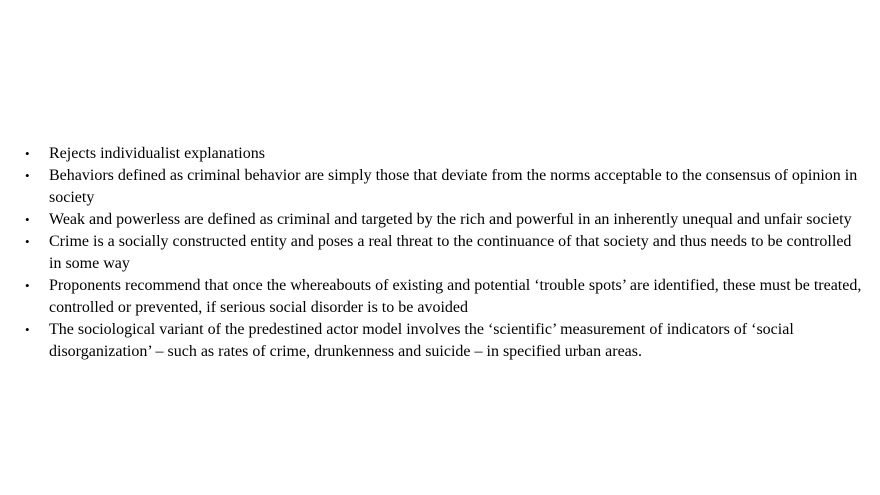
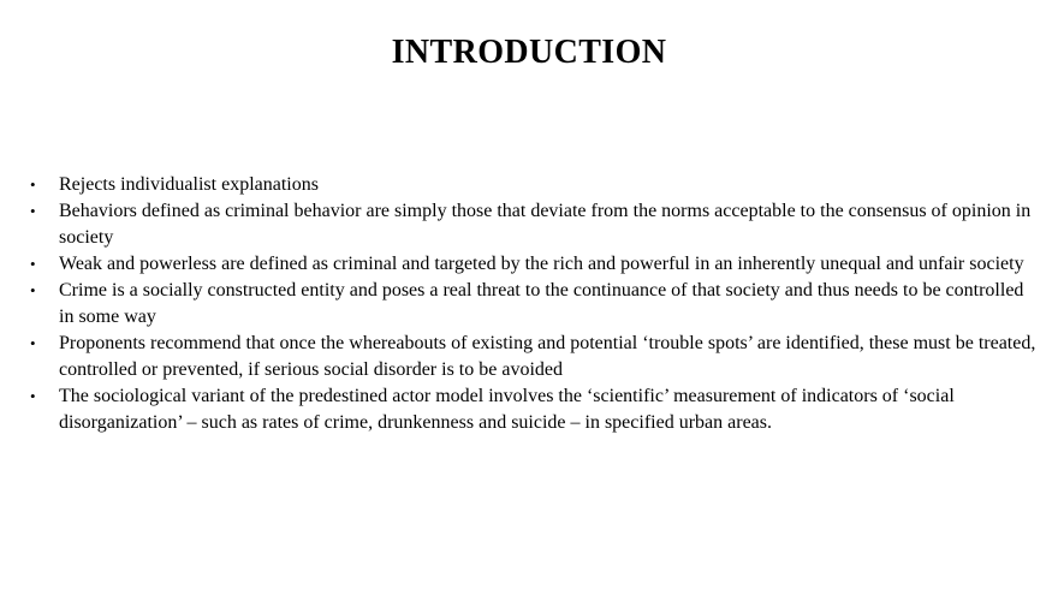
+ INTRODUCTION
  •
  Rejects individualist explanations
  •
  Behaviors defined as criminal behavior are simply those that deviate from the norms acceptable to the consensus of opinion in society
  •
  Weak and powerless are defined as criminal and targeted by the rich and powerful in an inherently unequal and unfair society
  •
  Crime is a socially constructed entity and poses a real threat to the continuance of that society and thus needs to be controlled in some way
  •
  Proponents recommend that once the whereabouts of existing and potential ‘trouble spots’ are identified, these must be treated, controlled or prevented, if serious social disorder is to be avoided
  •
  The sociological variant of the predestined actor model involves the ‘scientific’ measurement of indicators of ‘social disorganization’ – such as rates of crime, drunkenness and suicide – in specified urban areas.
